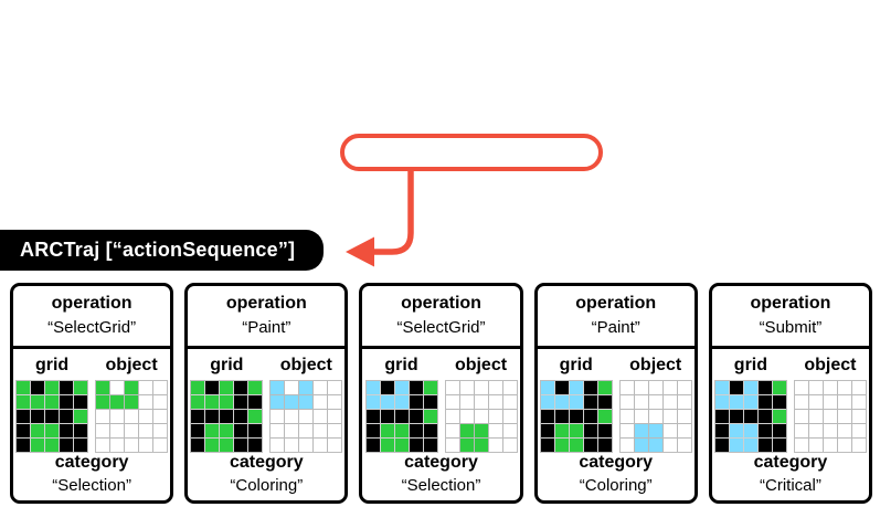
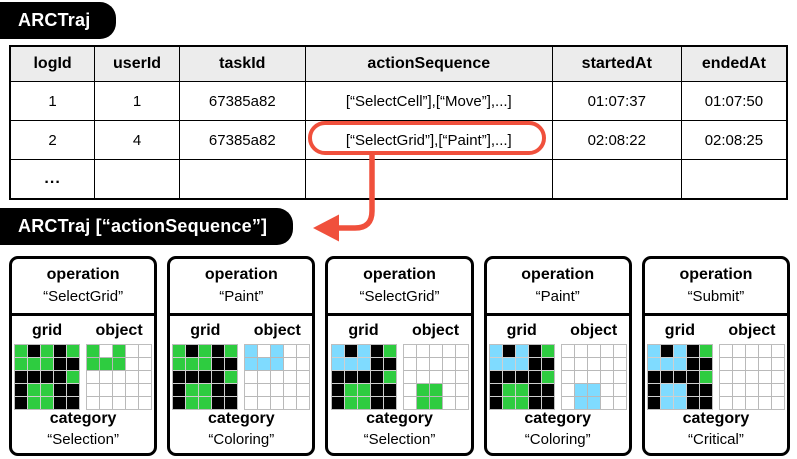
+ ARCTraj
+ logId	userId	taskId	actionSequence	startedAt	endedAt
+ 1	1	67385a82	[“SelectCell”],[“Move”],...]	01:07:37	01:07:50
+ 2	4	67385a82	[“SelectGrid”],[“Paint”],...]	02:08:22	02:08:25
+ ...
  ARCTraj [“actionSequence”]
  operation
  “SelectGrid”
  grid
  object
  category
  “Selection”
  operation
  “Paint”
  grid
  object
  category
  “Coloring”
  operation
  “SelectGrid”
  grid
  object
  category
  “Selection”
  operation
  “Paint”
  grid
  object
  category
  “Coloring”
  operation
  “Submit”
  grid
  object
  category
  “Critical”
